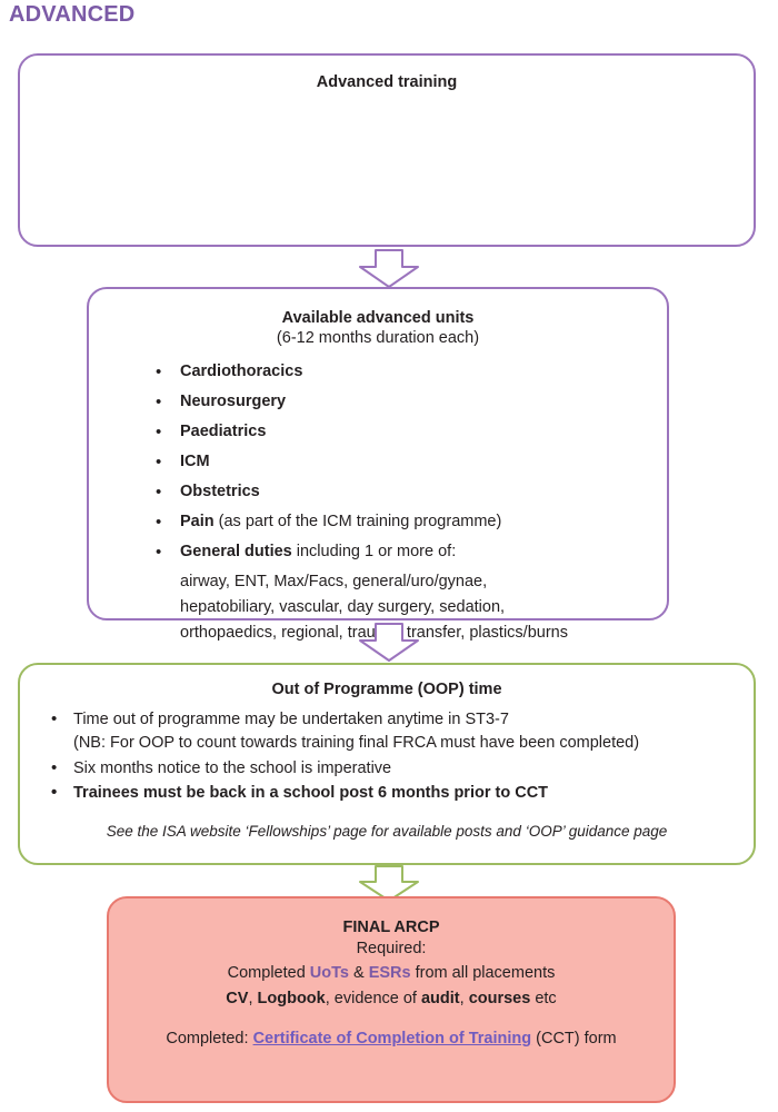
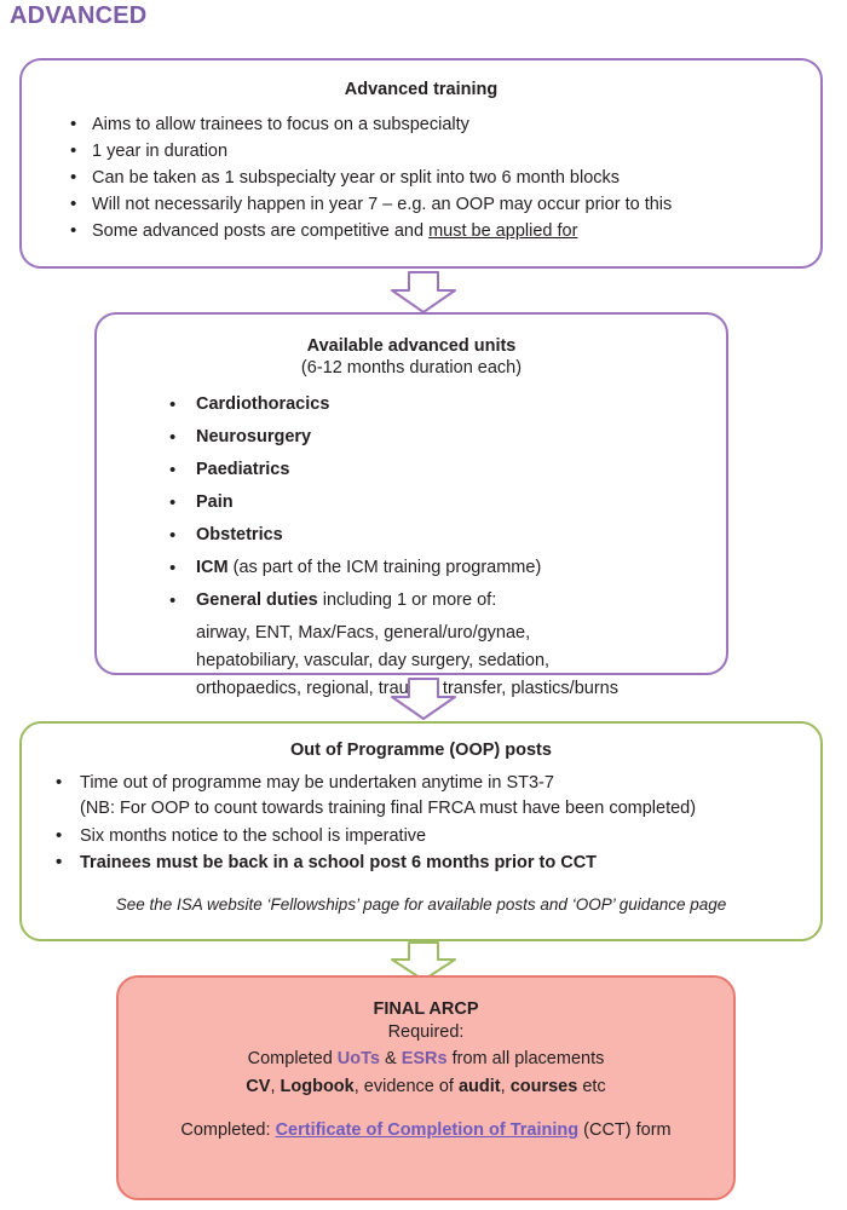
  ADVANCED
  Advanced training
+ Aims to allow trainees to focus on a subspecialty
+ 1 year in duration
+ Can be taken as 1 subspecialty year or split into two 6 month blocks
+ Will not necessarily happen in year 7 – e.g. an OOP may occur prior to this
+ Some advanced posts are competitive and must be applied for
  Available advanced units
  (6-12 months duration each)
  Cardiothoracics
  Neurosurgery
  Paediatrics
- ICM
+ Pain
  Obstetrics
- Pain (as part of the ICM training programme)
+ ICM (as part of the ICM training programme)
  General duties including 1 or more of:
  airway, ENT, Max/Facs, general/uro/gynae,
  hepatobiliary, vascular, day surgery, sedation,
  orthopaedics, regional, trau transfer, plastics/burns
- Out of Programme (OOP) time
+ Out of Programme (OOP) posts
  Time out of programme may be undertaken anytime in ST3-7
  (NB: For OOP to count towards training final FRCA must have been completed)
  Six months notice to the school is imperative
  Trainees must be back in a school post 6 months prior to CCT
  See the ISA website ‘Fellowships’ page for available posts and ‘OOP’ guidance page
  FINAL ARCP
  Required:
  Completed UoTs & ESRs from all placements
  CV, Logbook, evidence of audit, courses etc
  Completed: Certificate of Completion of Training (CCT) form
